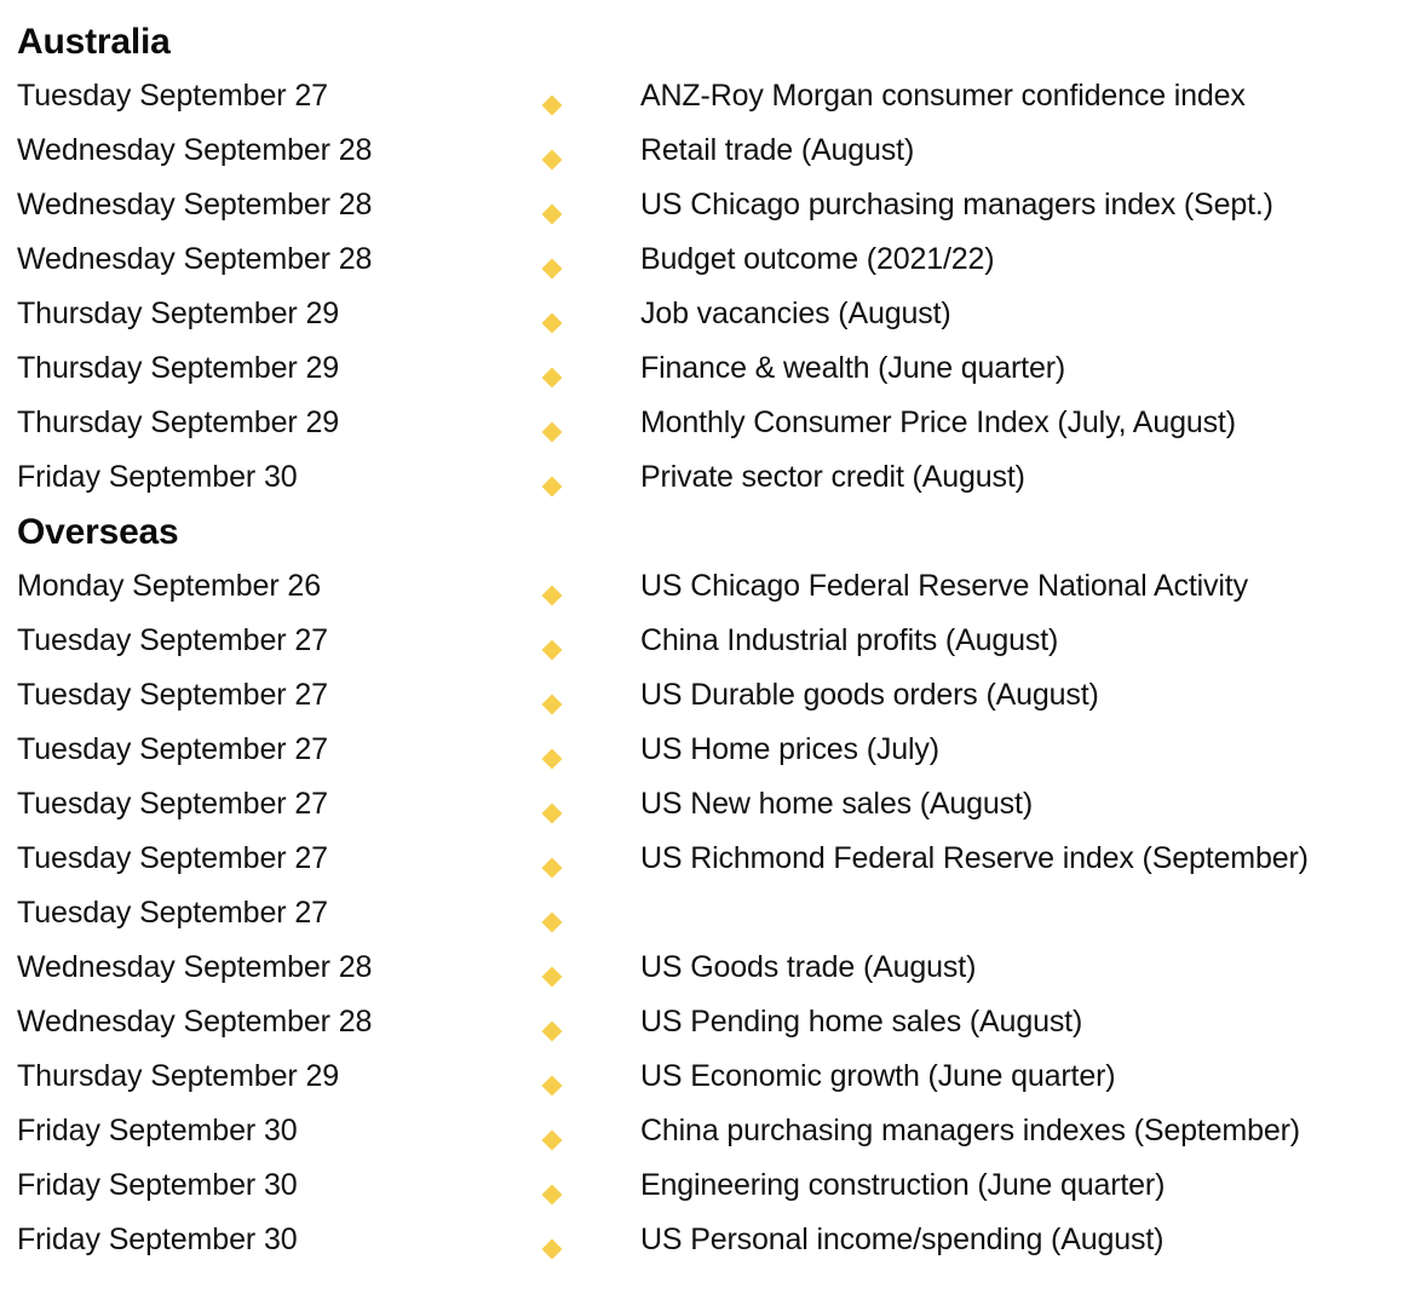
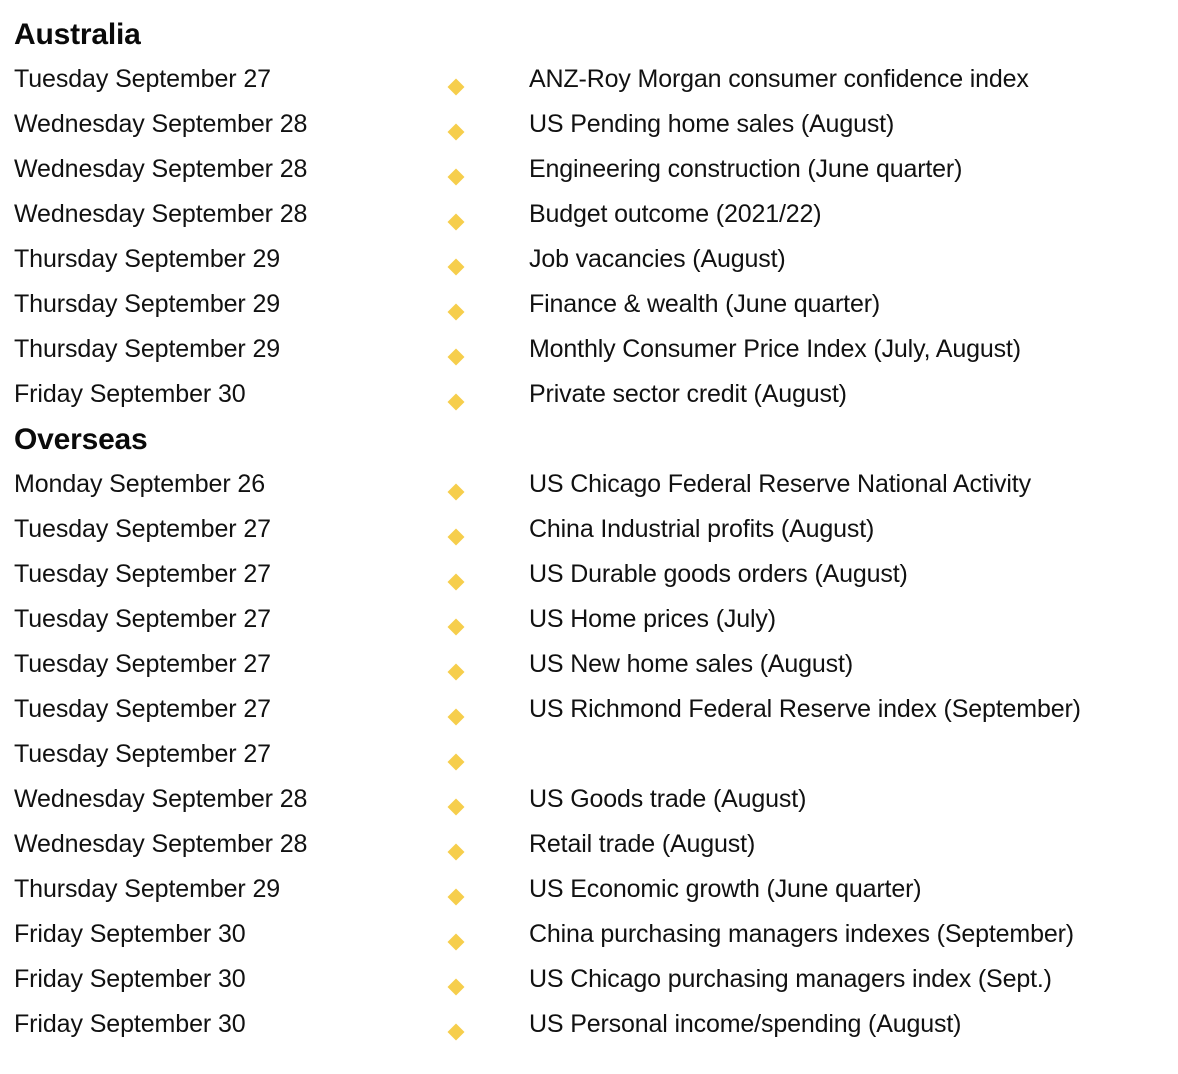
  Australia
  Tuesday September 27
  ANZ-Roy Morgan consumer confidence index
  Wednesday September 28
- Retail trade (August)
+ US Pending home sales (August)
  Wednesday September 28
- US Chicago purchasing managers index (Sept.)
+ Engineering construction (June quarter)
  Wednesday September 28
  Budget outcome (2021/22)
  Thursday September 29
  Job vacancies (August)
  Thursday September 29
  Finance & wealth (June quarter)
  Thursday September 29
  Monthly Consumer Price Index (July, August)
  Friday September 30
  Private sector credit (August)
  Overseas
  Monday September 26
  US Chicago Federal Reserve National Activity
  Tuesday September 27
  China Industrial profits (August)
  Tuesday September 27
  US Durable goods orders (August)
  Tuesday September 27
  US Home prices (July)
  Tuesday September 27
  US New home sales (August)
  Tuesday September 27
  US Richmond Federal Reserve index (September)
  Tuesday September 27
  Wednesday September 28
  US Goods trade (August)
  Wednesday September 28
- US Pending home sales (August)
+ Retail trade (August)
  Thursday September 29
  US Economic growth (June quarter)
  Friday September 30
  China purchasing managers indexes (September)
  Friday September 30
- Engineering construction (June quarter)
+ US Chicago purchasing managers index (Sept.)
  Friday September 30
  US Personal income/spending (August)
